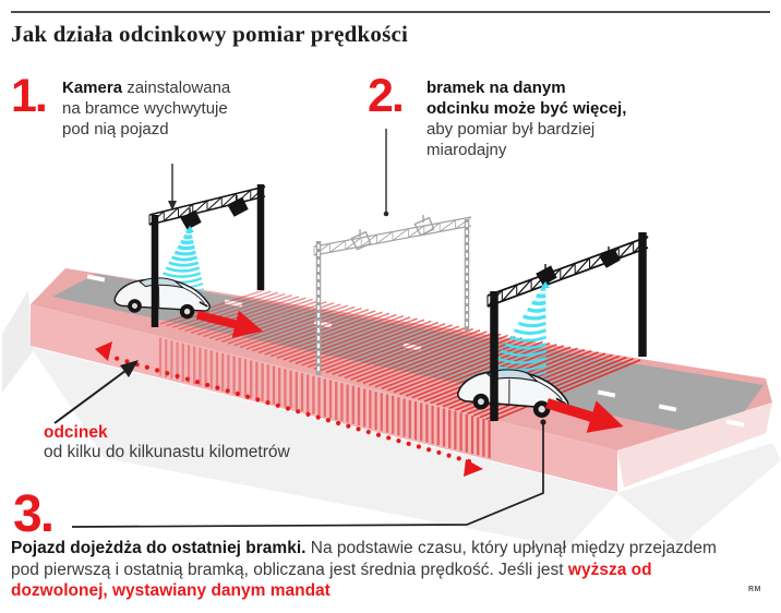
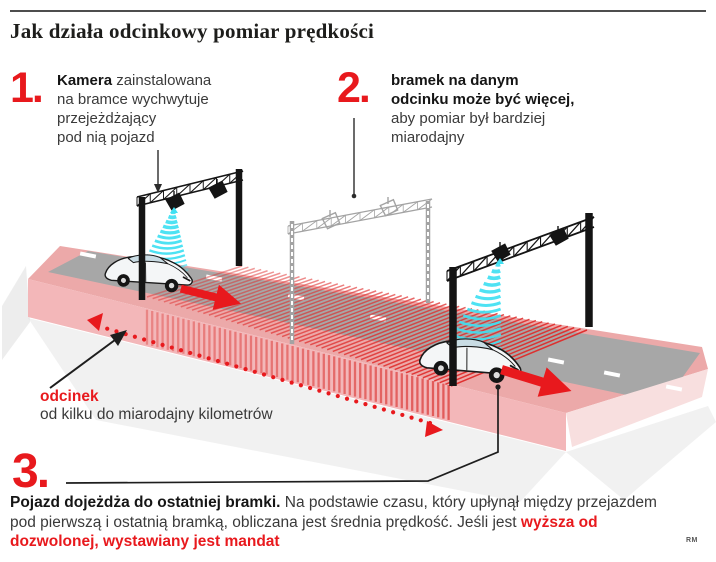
  Jak działa odcinkowy pomiar prędkości
  1.
  Kamera zainstalowana
  na bramce wychwytuje
+ przejeżdżający
  pod nią pojazd
  2.
  bramek na danym
  odcinku może być więcej,
  aby pomiar był bardziej
  miarodajny
  odcinek
- od kilku do kilkunastu kilometrów
+ od kilku do miarodajny kilometrów
  3.
- Pojazd dojeżdża do ostatniej bramki. Na podstawie czasu, który upłynął między przejazdem pod pierwszą i ostatnią bramką, obliczana jest średnia prędkość. Jeśli jest wyższa od dozwolonej, wystawiany danym mandat
+ Pojazd dojeżdża do ostatniej bramki. Na podstawie czasu, który upłynął między przejazdem pod pierwszą i ostatnią bramką, obliczana jest średnia prędkość. Jeśli jest wyższa od dozwolonej, wystawiany jest mandat
